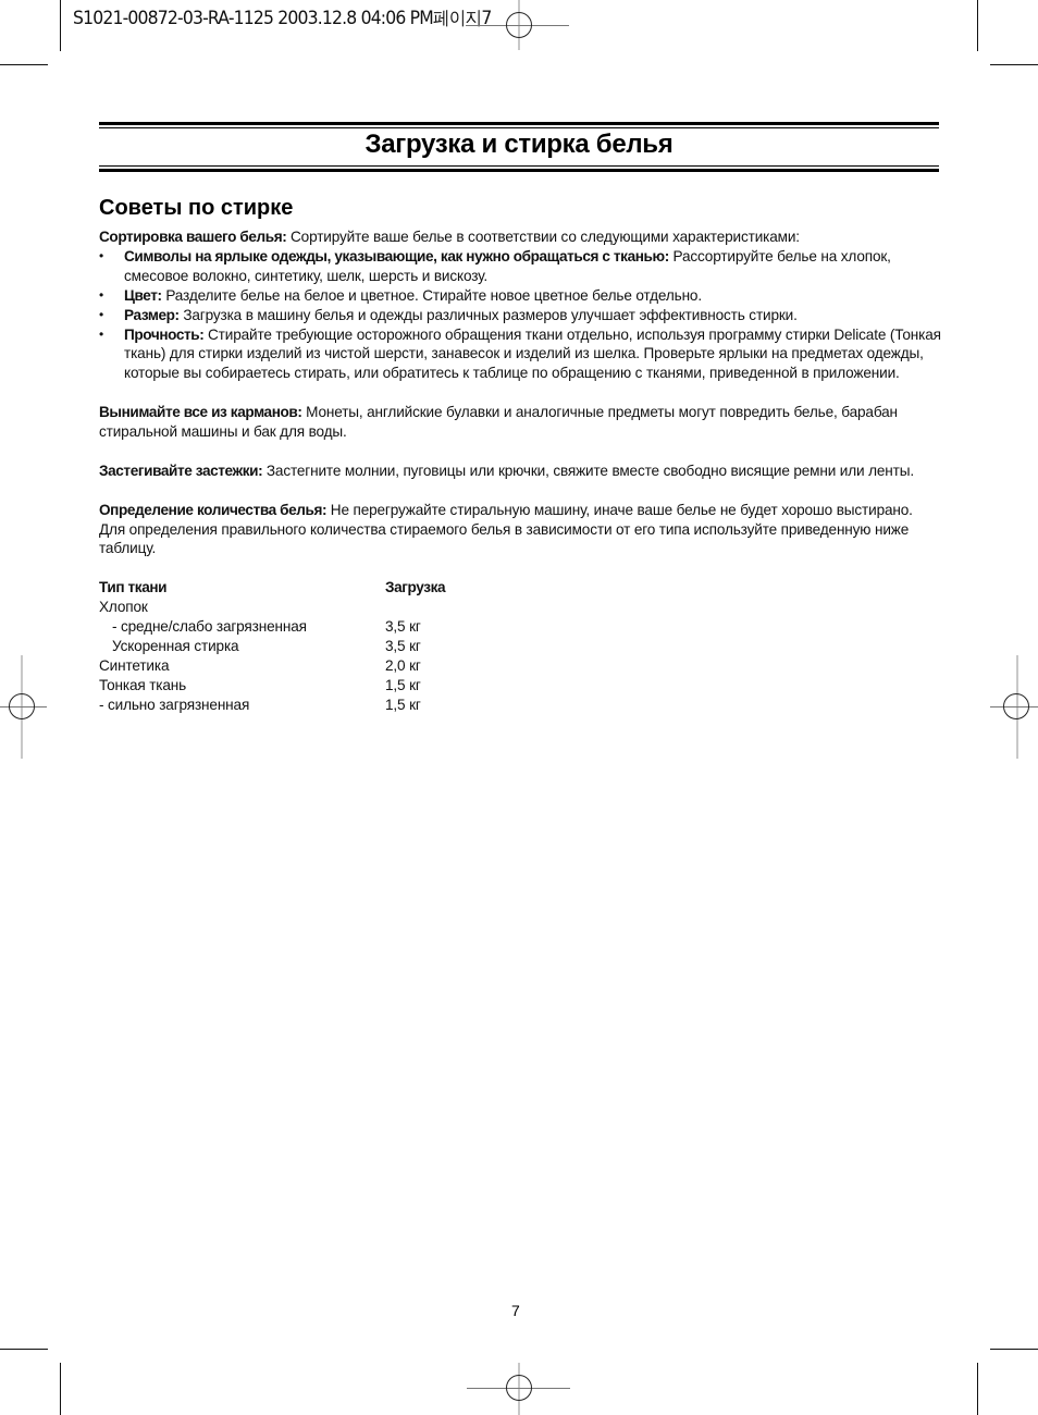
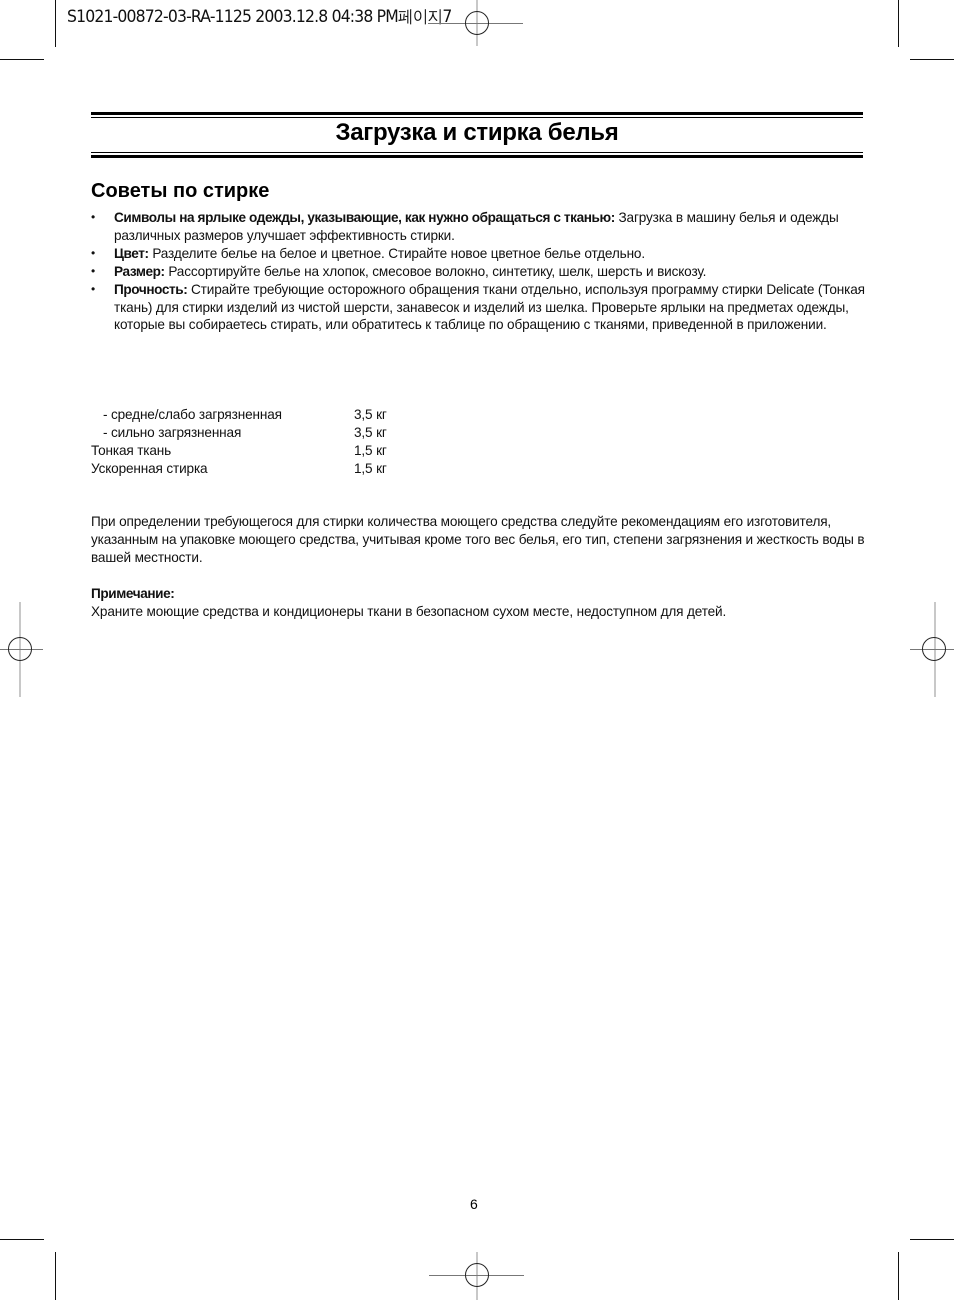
- S1021-00872-03-RA-1125 2003.12.8 04:06 PM페이지7
+ S1021-00872-03-RA-1125 2003.12.8 04:38 PM페이지7
  Загрузка и стирка белья
  Советы по стирке
- Сортировка вашего белья: Сортируйте ваше белье в соответствии со следующими характеристиками:
  •
- Символы на ярлыке одежды, указывающие, как нужно обращаться с тканью: Рассортируйте белье на хлопок, смесовое волокно, синтетику, шелк, шерсть и вискозу.
+ Символы на ярлыке одежды, указывающие, как нужно обращаться с тканью: Загрузка в машину белья и одежды различных размеров улучшает эффективность стирки.
  •
  Цвет: Разделите белье на белое и цветное. Стирайте новое цветное белье отдельно.
  •
- Размер: Загрузка в машину белья и одежды различных размеров улучшает эффективность стирки.
+ Размер: Рассортируйте белье на хлопок, смесовое волокно, синтетику, шелк, шерсть и вискозу.
  •
  Прочность: Стирайте требующие осторожного обращения ткани отдельно, используя программу стирки Delicate (Тонкая ткань) для стирки изделий из чистой шерсти, занавесок и изделий из шелка. Проверьте ярлыки на предметах одежды, которые вы собираетесь стирать, или обратитесь к таблице по обращению с тканями, приведенной в приложении.
- Вынимайте все из карманов: Монеты, английские булавки и аналогичные предметы могут повредить белье, барабан стиральной машины и бак для воды.
- Застегивайте застежки: Застегните молнии, пуговицы или крючки, свяжите вместе свободно висящие ремни или ленты.
- Определение количества белья: Не перегружайте стиральную машину, иначе ваше белье не будет хорошо выстирано. Для определения правильного количества стираемого белья в зависимости от его типа используйте приведенную ниже таблицу.
- Тип ткани
- Загрузка
- Хлопок
  - средне/слабо загрязненная
  3,5 кг
- Ускоренная стирка
+ - сильно загрязненная
  3,5 кг
- Синтетика
- 2,0 кг
  Тонкая ткань
  1,5 кг
- - сильно загрязненная
+ Ускоренная стирка
  1,5 кг
+ При определении требующегося для стирки количества моющего средства следуйте рекомендациям его изготовителя, указанным на упаковке моющего средства, учитывая кроме того вес белья, его тип, степени загрязнения и жесткость воды в вашей местности.
+ Примечание:
+ Храните моющие средства и кондиционеры ткани в безопасном сухом месте, недоступном для детей.
- 7
+ 6
